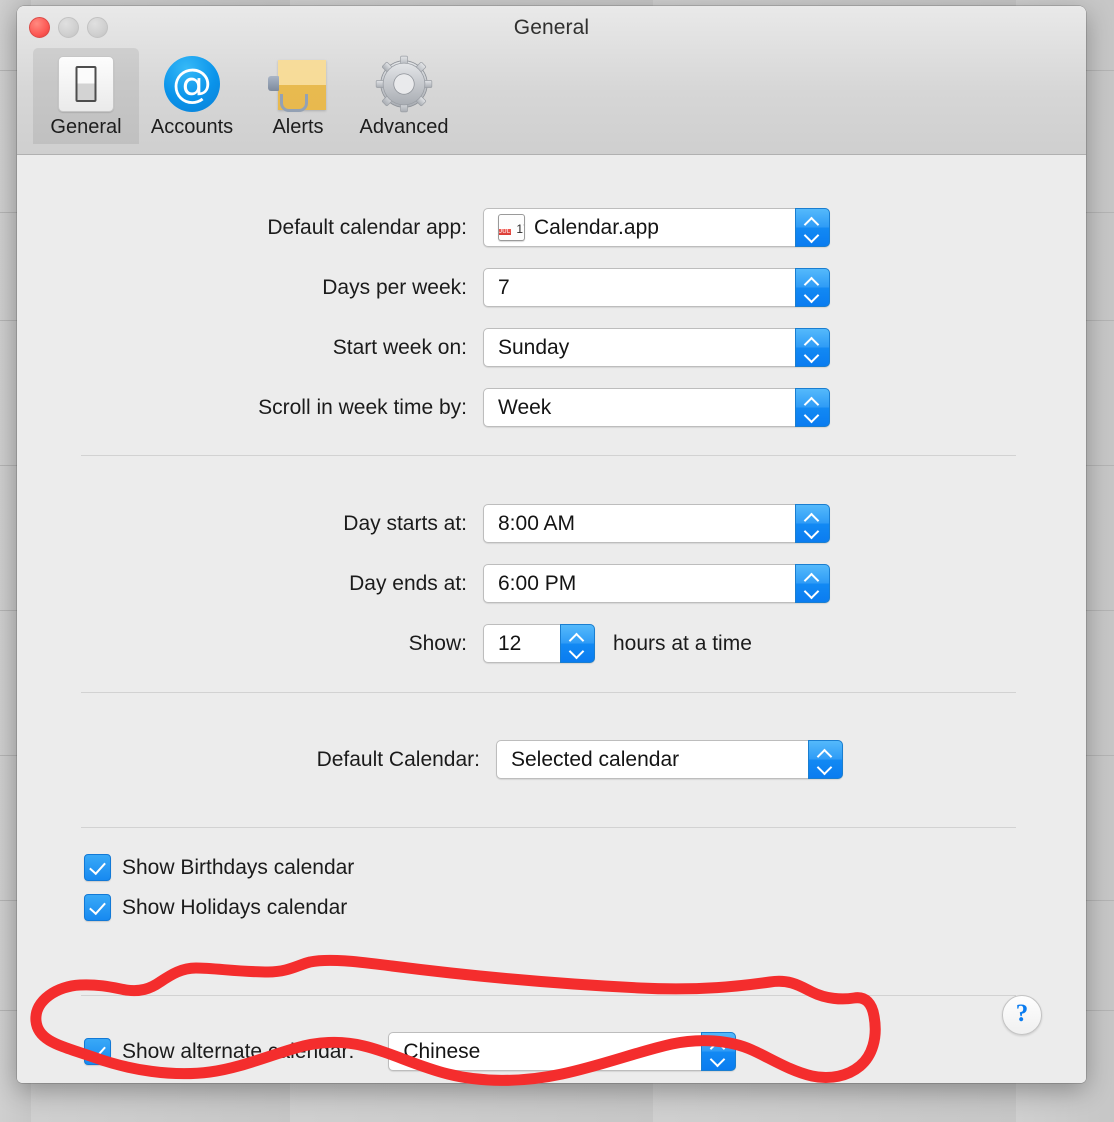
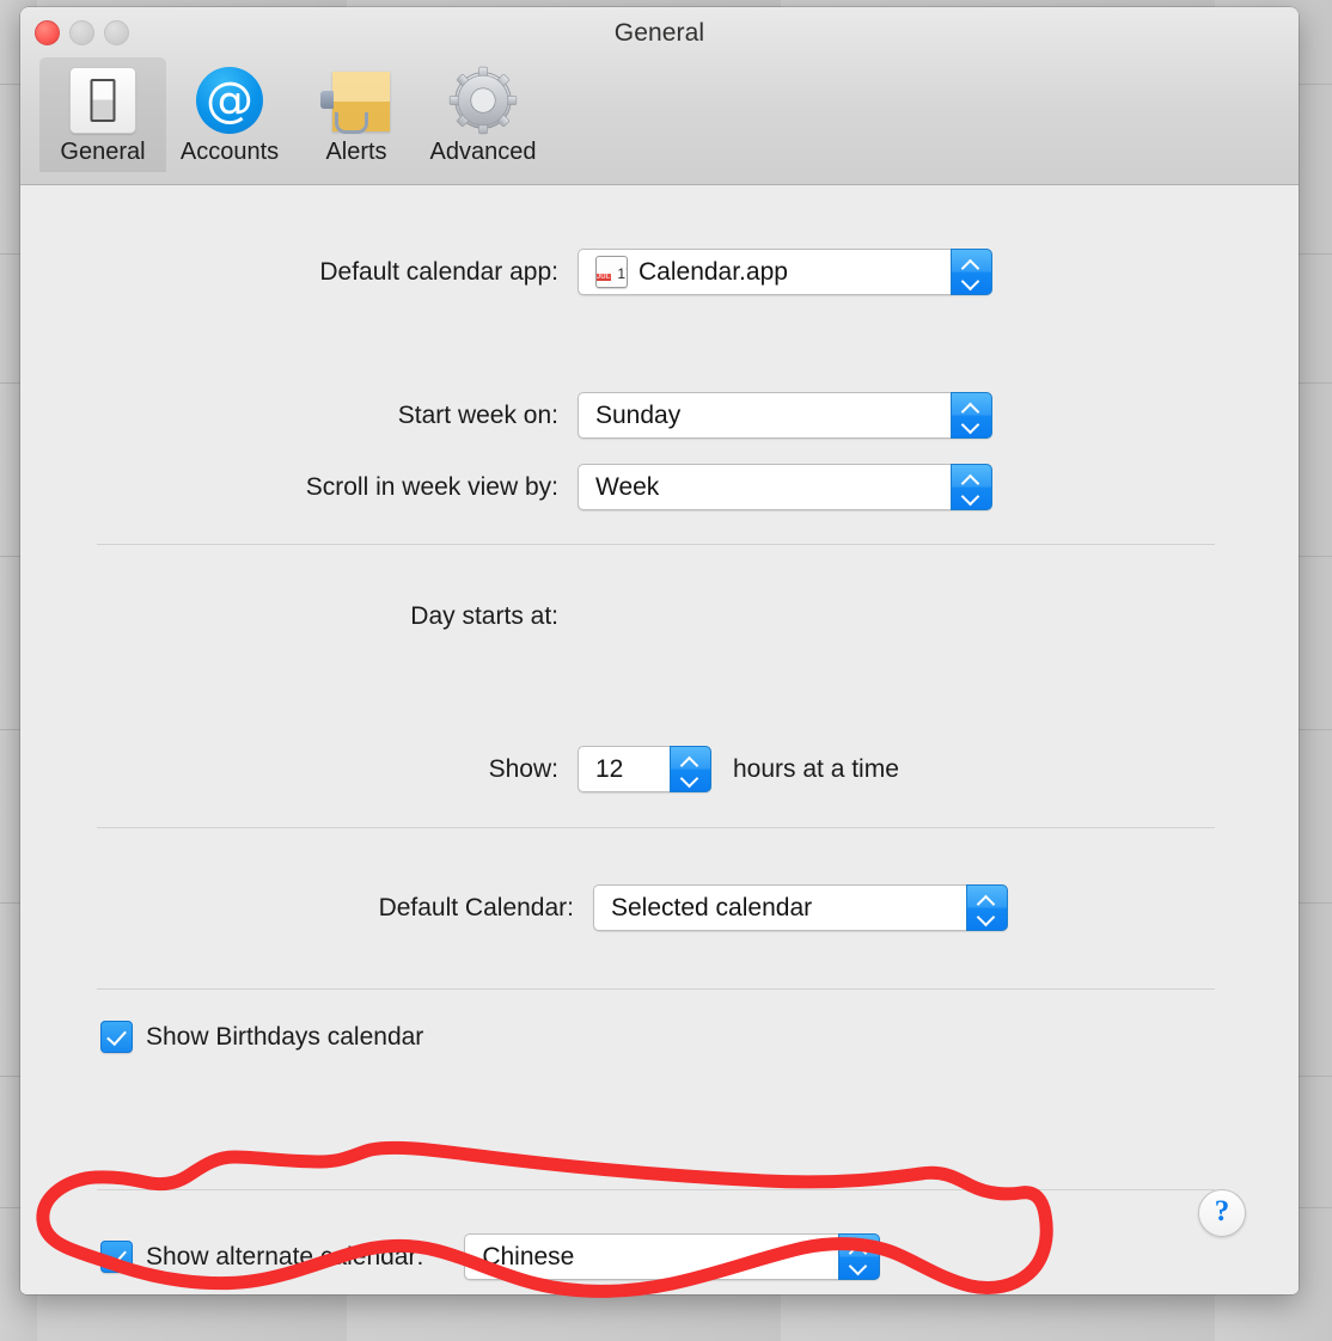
  General
  General
  @
  Accounts
  Alerts
  Advanced
  Default calendar app:
  Calendar.app
- Days per week:
- 7
  Start week on:
  Sunday
- Scroll in week time by:
+ Scroll in week view by:
  Week
  Day starts at:
- 8:00 AM
- Day ends at:
- 6:00 PM
  Show:
  12
  hours at a time
  Default Calendar:
  Selected calendar
  Show Birthdays calendar
- Show Holidays calendar
  Show alternatendar:
  Chinese
  ?
